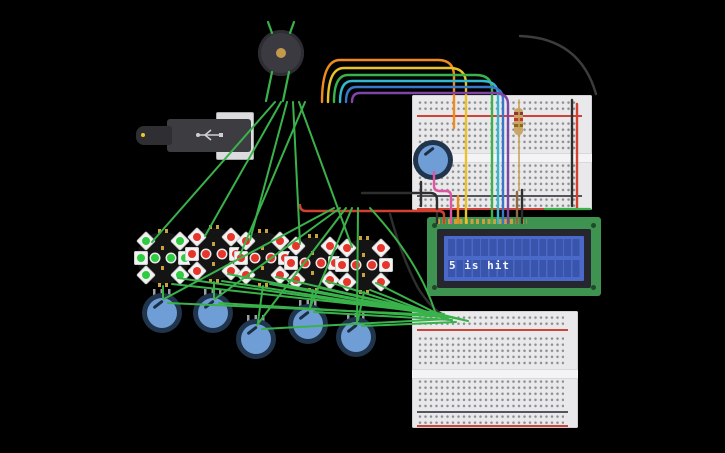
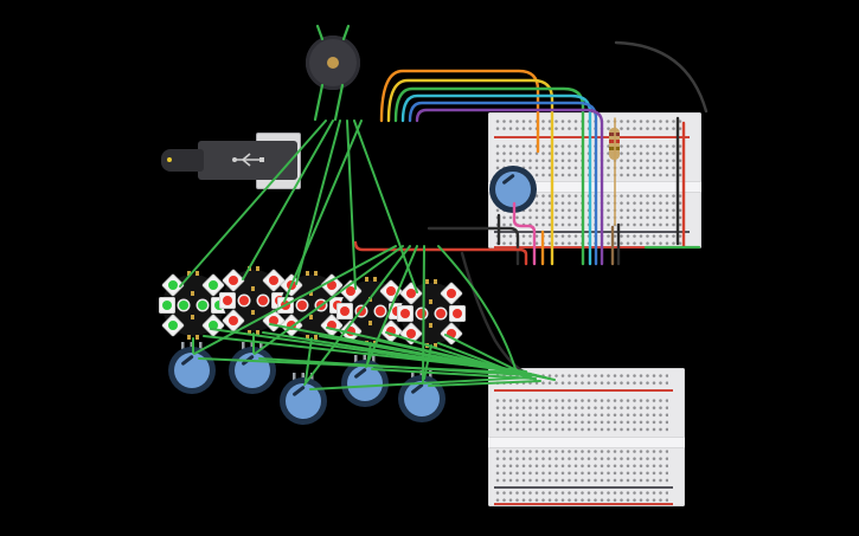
- 5 is hit
